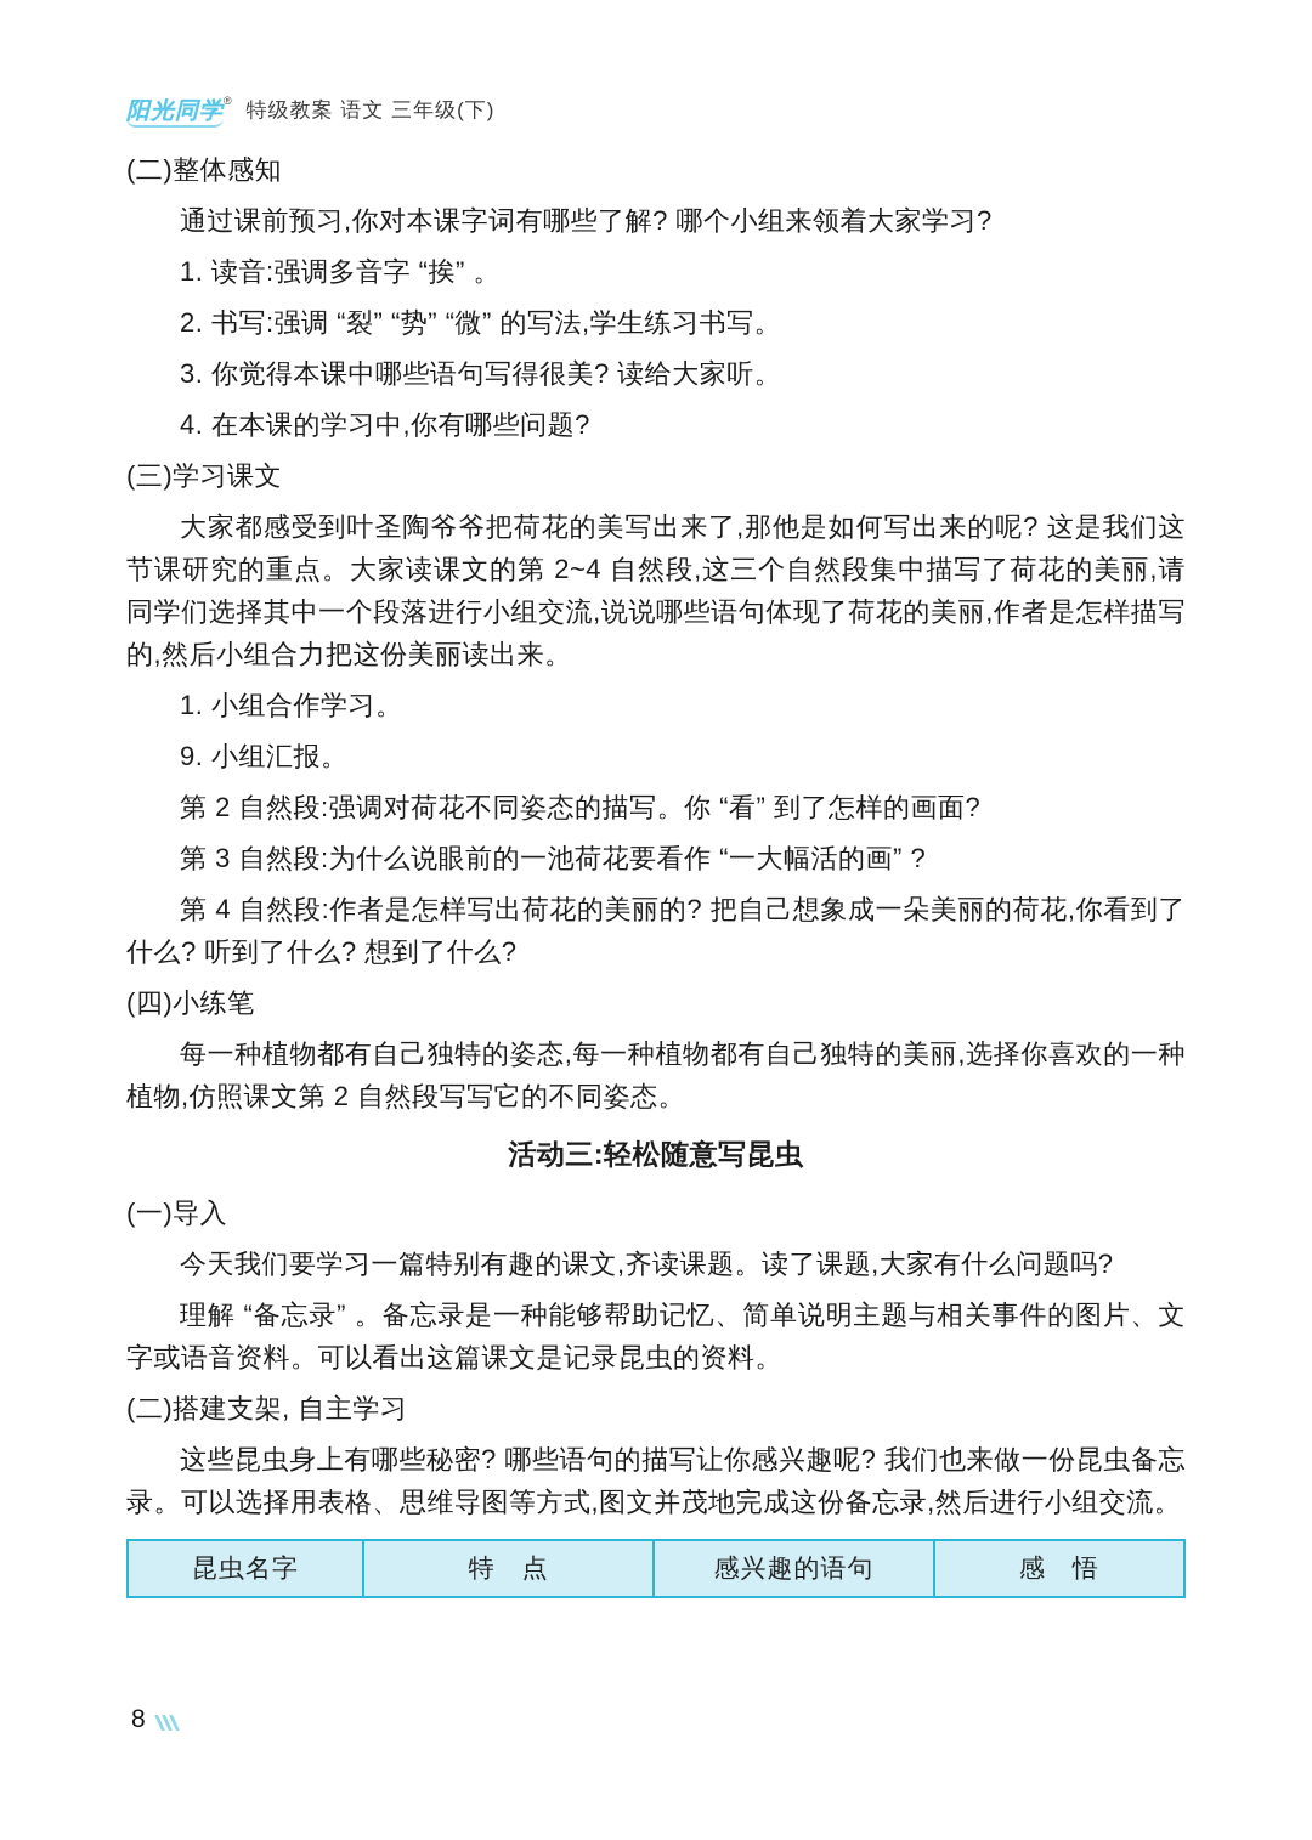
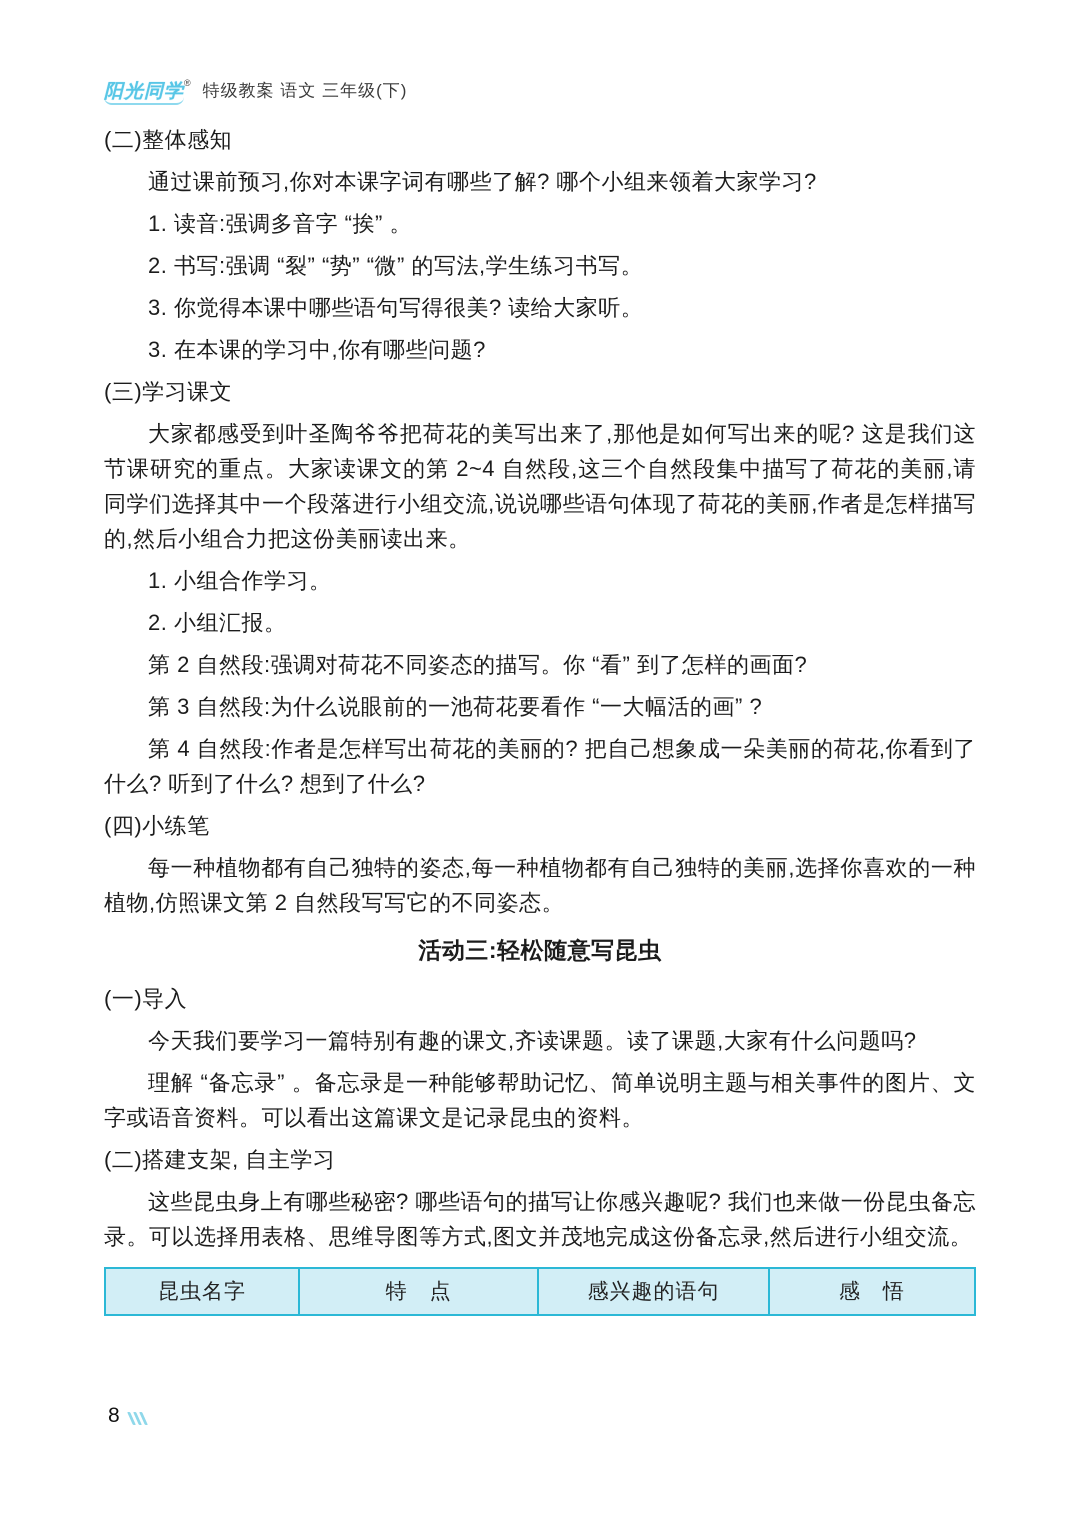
  阳光同学®
  特级教案 语文 三年级(下)
  (二)整体感知
  通过课前预习,你对本课字词有哪些了解? 哪个小组来领着大家学习?
  1. 读音:强调多音字 “挨” 。
  2. 书写:强调 “裂” “势” “微” 的写法,学生练习书写。
  3. 你觉得本课中哪些语句写得很美? 读给大家听。
- 4. 在本课的学习中,你有哪些问题?
+ 3. 在本课的学习中,你有哪些问题?
  (三)学习课文
  大家都感受到叶圣陶爷爷把荷花的美写出来了,那他是如何写出来的呢? 这是我们这节课研究的重点。大家读课文的第 2~4 自然段,这三个自然段集中描写了荷花的美丽,请同学们选择其中一个段落进行小组交流,说说哪些语句体现了荷花的美丽,作者是怎样描写的,然后小组合力把这份美丽读出来。
  1. 小组合作学习。
- 9. 小组汇报。
+ 2. 小组汇报。
  第 2 自然段:强调对荷花不同姿态的描写。你 “看” 到了怎样的画面?
  第 3 自然段:为什么说眼前的一池荷花要看作 “一大幅活的画” ?
  第 4 自然段:作者是怎样写出荷花的美丽的? 把自己想象成一朵美丽的荷花,你看到了什么? 听到了什么? 想到了什么?
  (四)小练笔
  每一种植物都有自己独特的姿态,每一种植物都有自己独特的美丽,选择你喜欢的一种植物,仿照课文第 2 自然段写写它的不同姿态。
  活动三:轻松随意写昆虫
  (一)导入
  今天我们要学习一篇特别有趣的课文,齐读课题。读了课题,大家有什么问题吗?
  理解 “备忘录” 。备忘录是一种能够帮助记忆、简单说明主题与相关事件的图片、文字或语音资料。可以看出这篇课文是记录昆虫的资料。
  (二)搭建支架, 自主学习
  这些昆虫身上有哪些秘密? 哪些语句的描写让你感兴趣呢? 我们也来做一份昆虫备忘录。可以选择用表格、思维导图等方式,图文并茂地完成这份备忘录,然后进行小组交流。
  昆虫名字	特 点	感兴趣的语句	感 悟
  8
